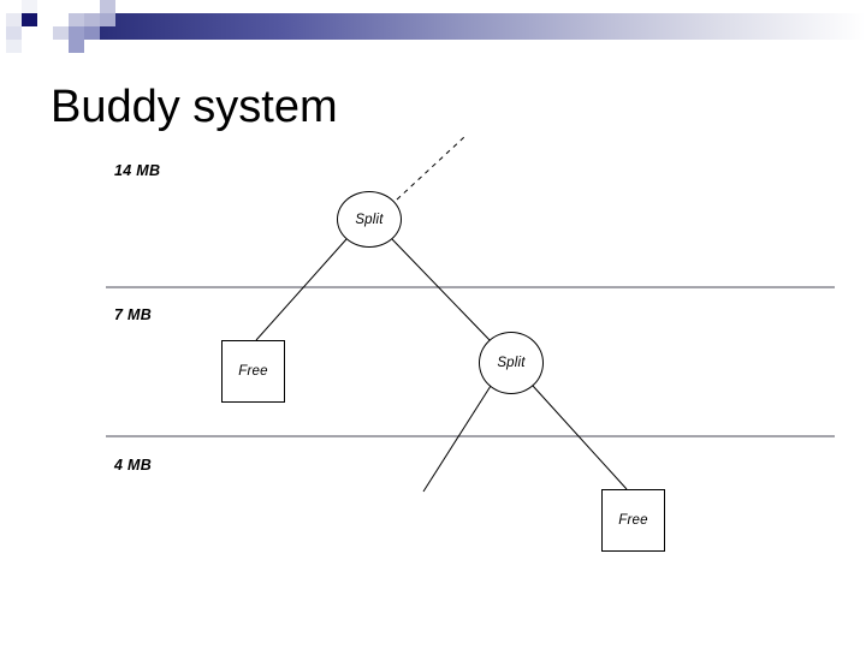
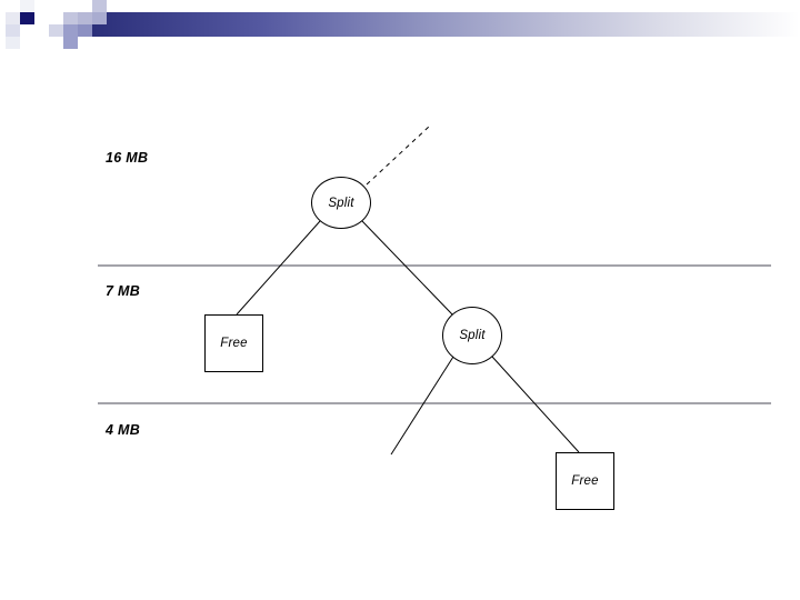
- Buddy system
- 14 MB
+ 16 MB
  7 MB
  4 MB
  Split
  Free
  Split
  Free
